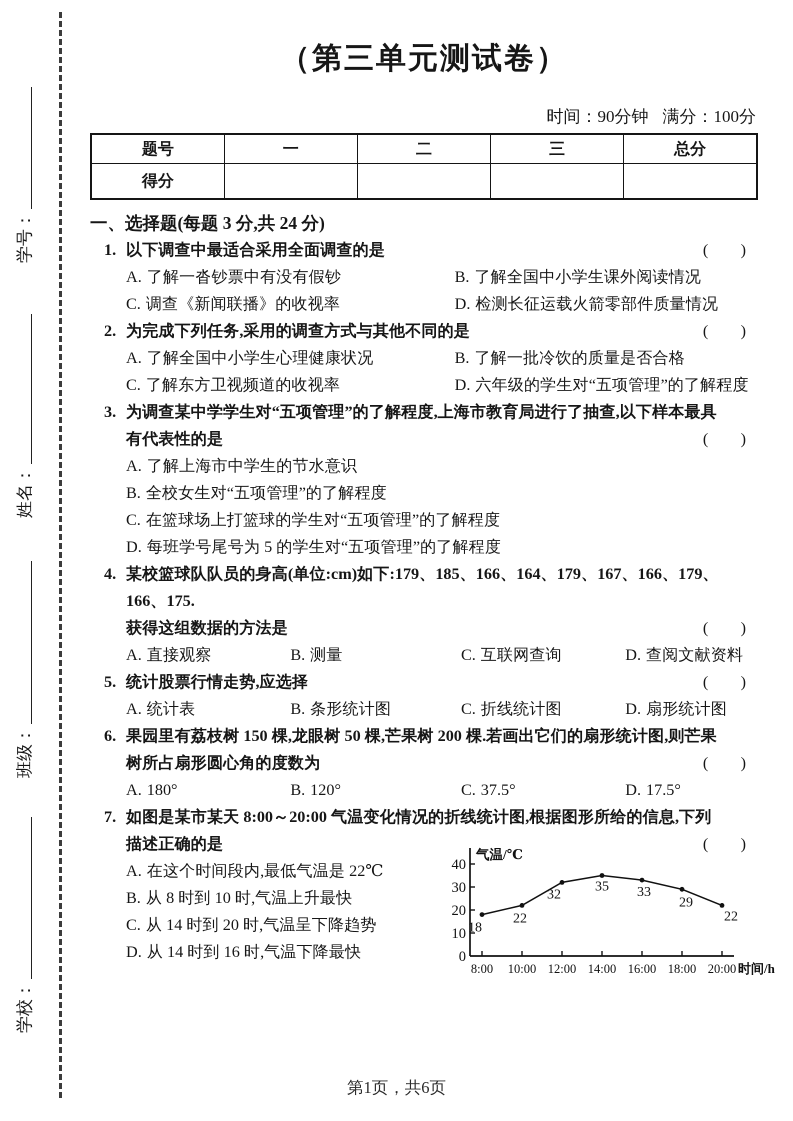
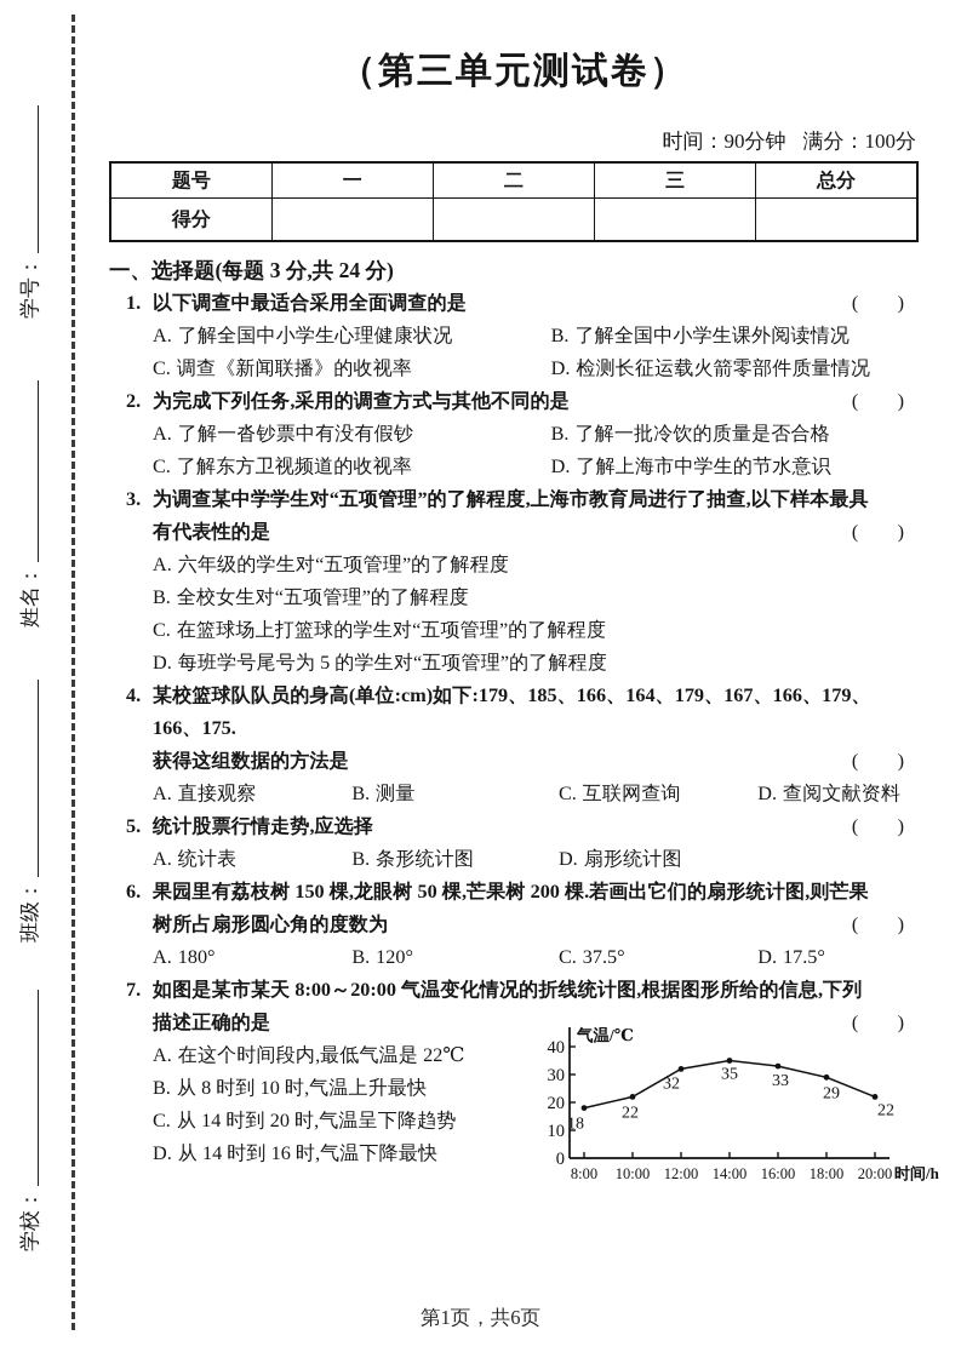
  （第三单元测试卷）
  时间：90分钟 满分：100分
  题号	一	二	三	总分
  得分
  一、选择题(每题 3 分,共 24 分)
  1.
  以下调查中最适合采用全面调查的是
  ( )
- A. 了解一沓钞票中有没有假钞
+ A. 了解全国中小学生心理健康状况
  B. 了解全国中小学生课外阅读情况
  C. 调查《新闻联播》的收视率
  D. 检测长征运载火箭零部件质量情况
  2.
  为完成下列任务,采用的调查方式与其他不同的是
  ( )
- A. 了解全国中小学生心理健康状况
+ A. 了解一沓钞票中有没有假钞
  B. 了解一批冷饮的质量是否合格
  C. 了解东方卫视频道的收视率
- D. 六年级的学生对“五项管理”的了解程度
+ D. 了解上海市中学生的节水意识
  3.
  为调查某中学学生对“五项管理”的了解程度,上海市教育局进行了抽查,以下样本最具
  有代表性的是
  ( )
- A. 了解上海市中学生的节水意识
+ A. 六年级的学生对“五项管理”的了解程度
  B. 全校女生对“五项管理”的了解程度
  C. 在篮球场上打篮球的学生对“五项管理”的了解程度
  D. 每班学号尾号为 5 的学生对“五项管理”的了解程度
  4.
  某校篮球队队员的身高(单位:cm)如下:179、185、166、164、179、167、166、179、166、175.
  获得这组数据的方法是
  ( )
  A. 直接观察
  B. 测量
  C. 互联网查询
  D. 查阅文献资料
  5.
  统计股票行情走势,应选择
  ( )
  A. 统计表
  B. 条形统计图
- C. 折线统计图
  D. 扇形统计图
  6.
  果园里有荔枝树 150 棵,龙眼树 50 棵,芒果树 200 棵.若画出它们的扇形统计图,则芒果
  树所占扇形圆心角的度数为
  ( )
  A. 180°
  B. 120°
  C. 37.5°
  D. 17.5°
  7.
  如图是某市某天 8:00～20:00 气温变化情况的折线统计图,根据图形所给的信息,下列
  描述正确的是
  ( )
  A. 在这个时间段内,最低气温是 22℃
  B. 从 8 时到 10 时,气温上升最快
  C. 从 14 时到 20 时,气温呈下降趋势
  D. 从 14 时到 16 时,气温下降最快
  0
  10
  20
  30
  40
  8:00
  10:00
  12:00
  14:00
  16:00
  18:00
  20:00
  气温/℃
  时间/h
  18
  22
  32
  35
  33
  29
  22
  第1页，共6页
